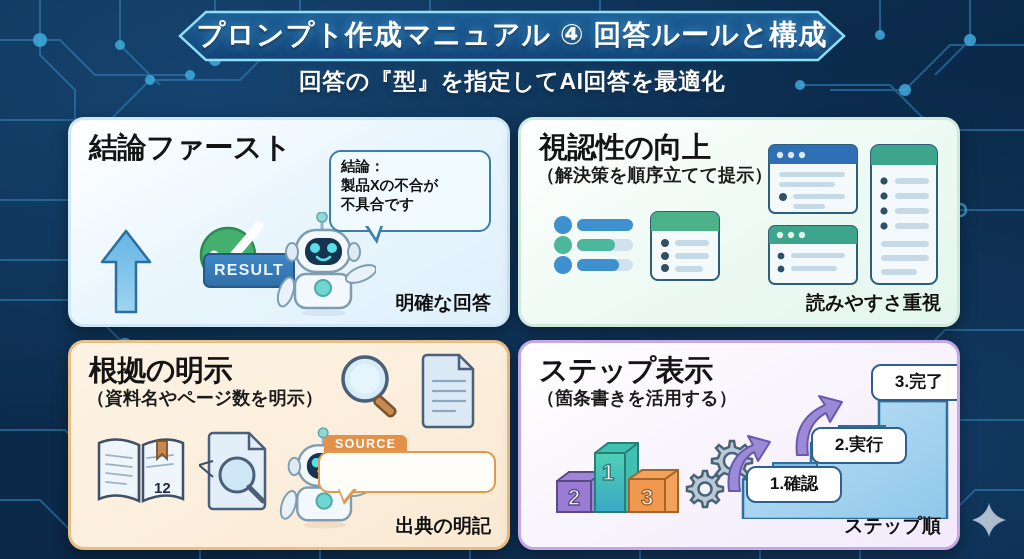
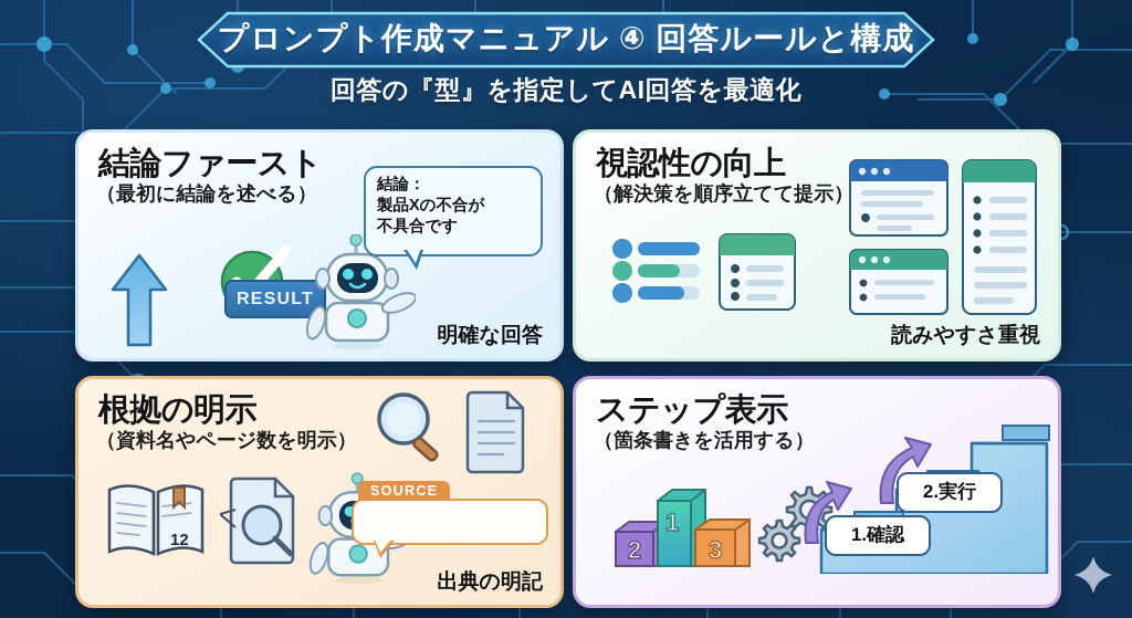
  プロンプト作成マニュアル ④ 回答ルールと構成
  回答の『型』を指定してAI回答を最適化
  結論ファースト
+ （最初に結論を述べる）
  RESULT
  結論：
  製品Xの不合が
  不具合です
  明確な回答
  視認性の向上
  （解決策を順序立てて提示）
  読みやすさ重視
  根拠の明示
  （資料名やページ数を明示）
  12
  SOURCE
  出典の明記
  ステップ表示
  （箇条書きを活用する）
  2
  1
  3
  1.確認
  2.実行
- 3.完了
- ステップ順
